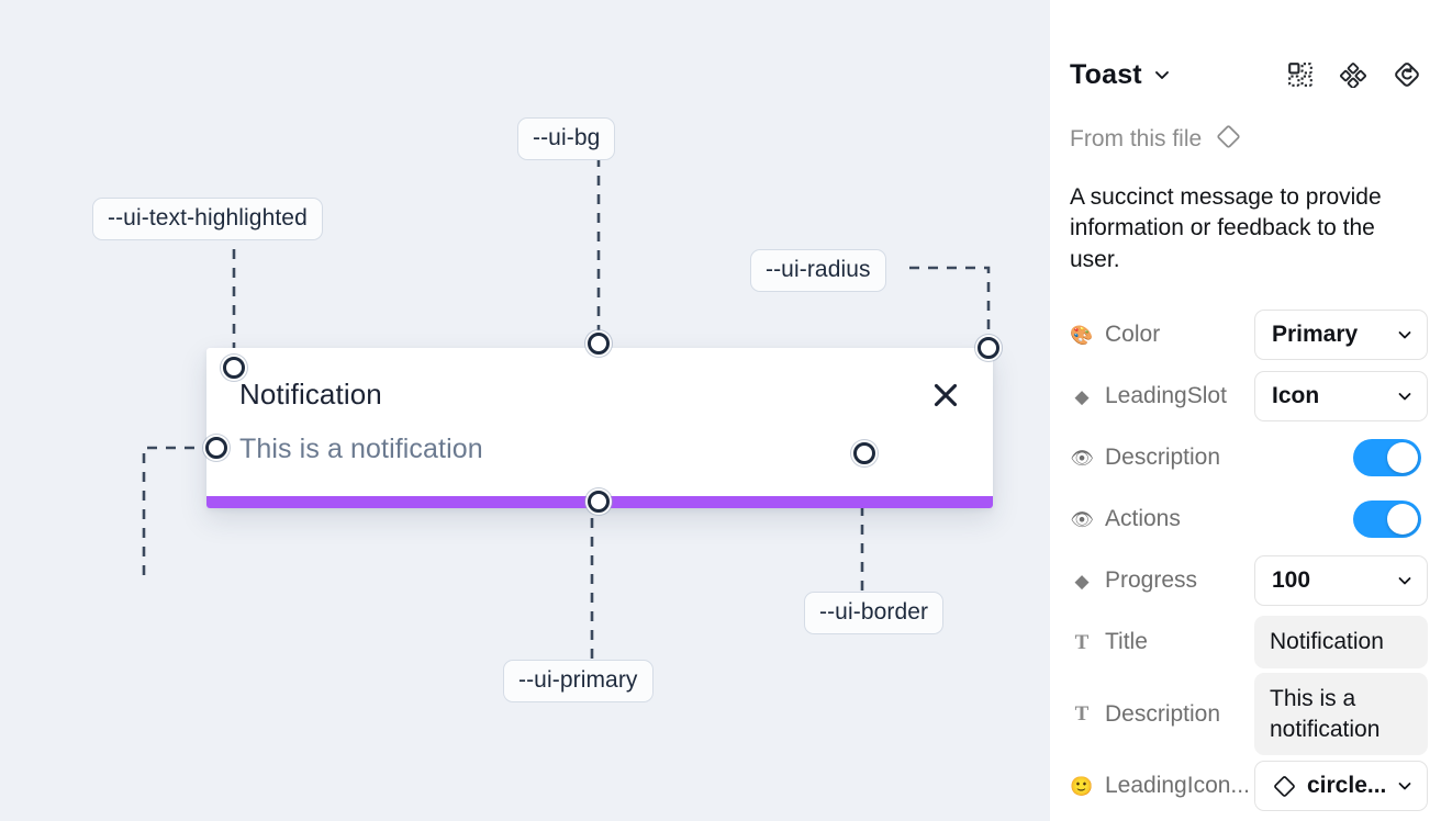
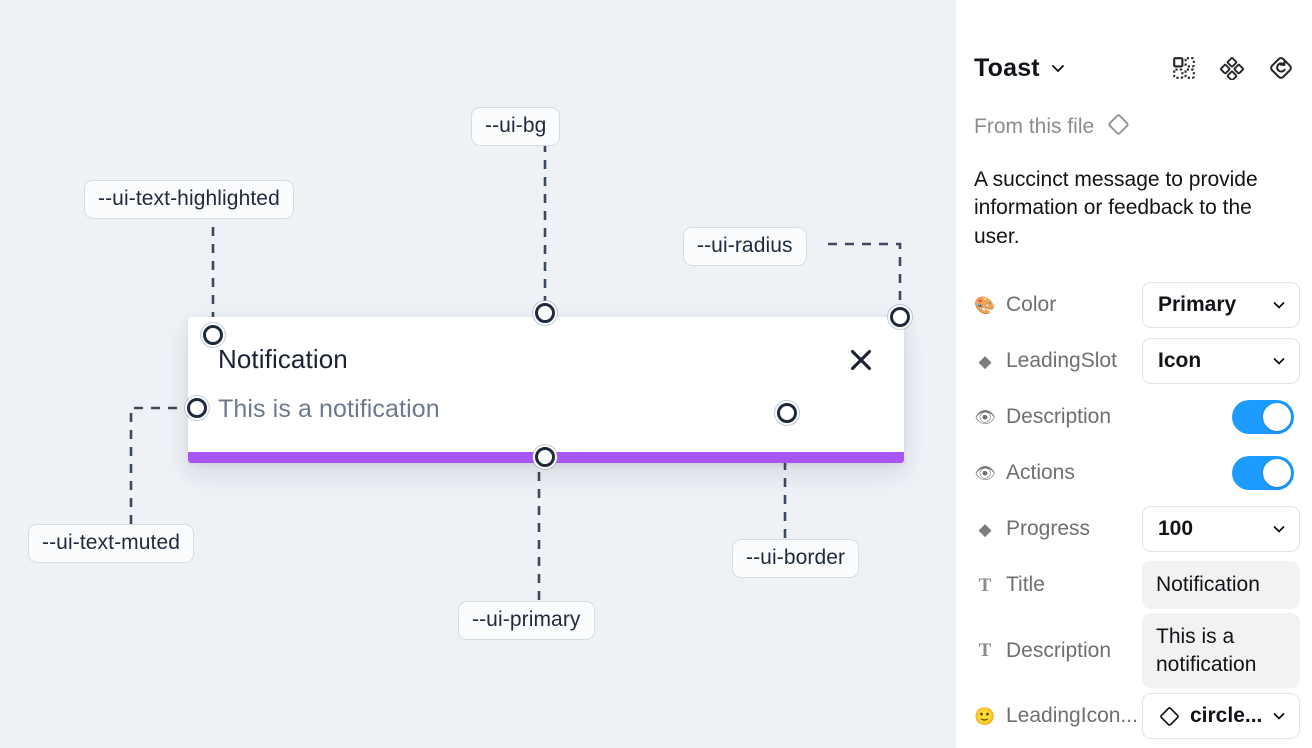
  Notification
  This is a notification
  --ui-bg
  --ui-text-highlighted
  --ui-radius
+ --ui-text-muted
  --ui-primary
  --ui-border
  Toast
  From this file
  A succinct message to provide information or feedback to the user.
  🎨
  Color
  Primary
  ◆
  LeadingSlot
  Icon
  👁
  Description
  👁
  Actions
  ◆
  Progress
  100
  T
  Title
  Notification
  T
  Description
  This is a notification
  🙂
  LeadingIcon...
  circle...
